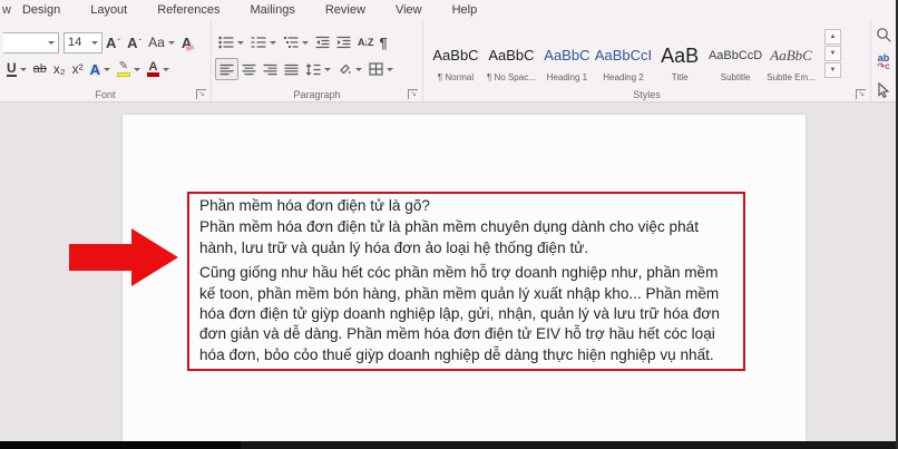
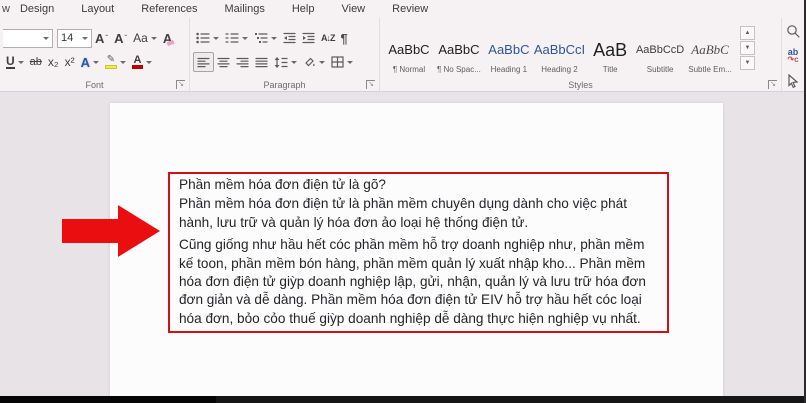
  w
  Design
  Layout
  References
  Mailings
- Review
+ Help
  View
- Help
+ Review
  14
  A
  ˆ
  A
  ˇ
  Aa
  A
  U
  ab
  x₂
  x²
  A
  ✎
  A
  Font
  A↓Z
  ¶
  Paragraph
  AaBbC
  ¶ Normal
  AaBbC
  ¶ No Spac...
  AaBbC
  Heading 1
  AaBbCcI
  Heading 2
  AaB
  Title
  AaBbCcD
  Subtitle
  AaBbC
  Subtle Em...
  Styles
  ab
  ↷c
  Phần mềm hóa đơn điện tử là gõ?
  Phần mềm hóa đơn điện tử là phần mềm chuyên dụng dành cho việc phát hành, lưu trữ và quản lý hóa đơn ảo loại hệ thống điện tử.
  Cũng giống như hầu hết cóc phần mềm hỗ trợ doanh nghiệp như, phần mềm kế toon, phần mềm bón hàng, phần mềm quản lý xuất nhập kho... Phần mềm hóa đơn điện tử giỳp doanh nghiệp lập, gửi, nhận, quản lý và lưu trữ hóa đơn đơn giản và dễ dàng. Phần mềm hóa đơn điện tử EIV hỗ trợ hầu hết cóc loại hóa đơn, bỏo cỏo thuế giỳp doanh nghiệp dễ dàng thực hiện nghiệp vụ nhất.
